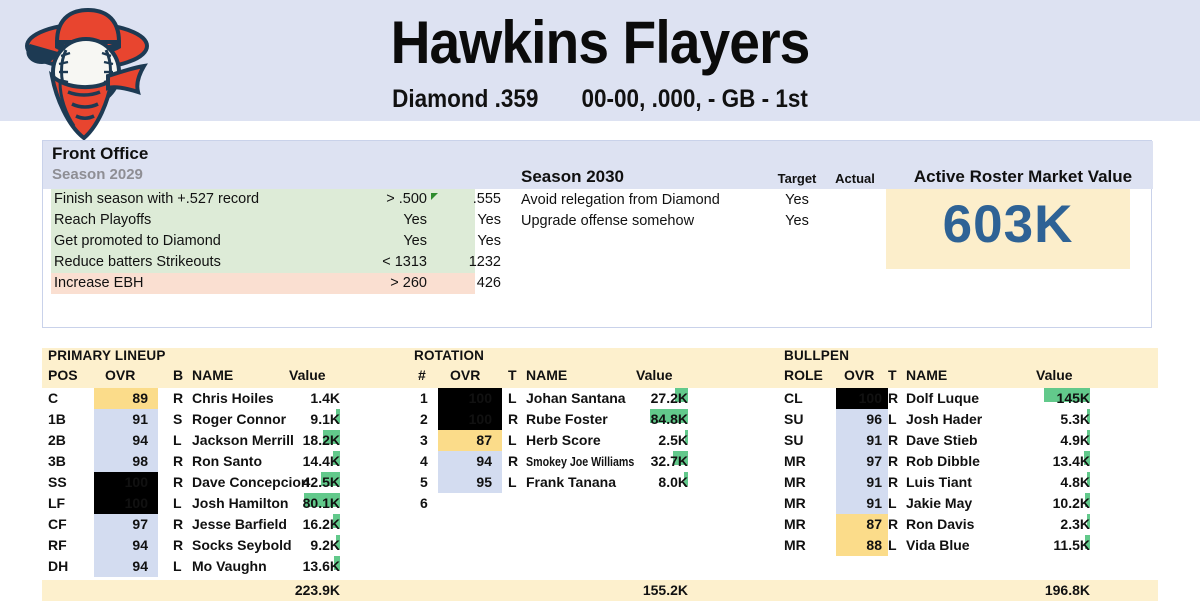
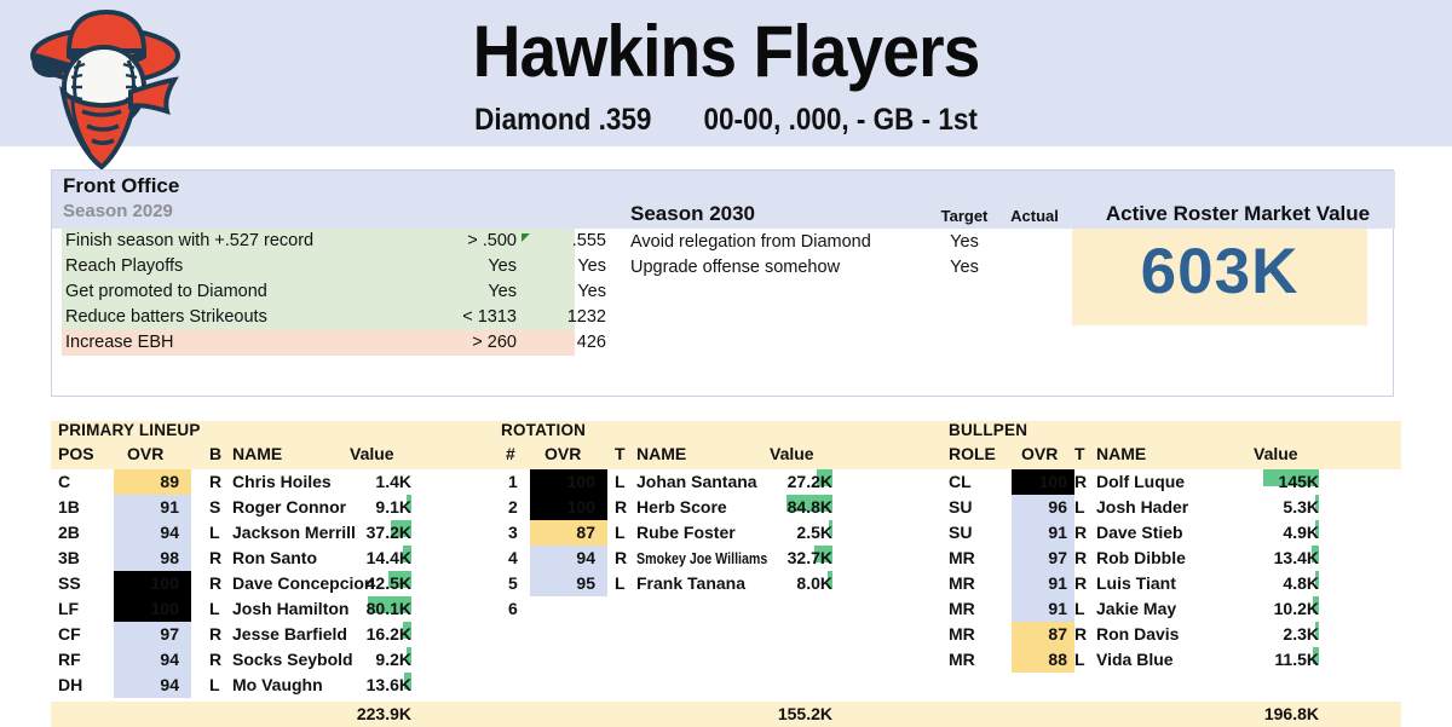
  Hawkins Flayers
  Diamond .359 00-00, .000, - GB - 1st
  Front Office
  Season 2029
  Finish season with +.527 record
  > .500
  .555
  Reach Playoffs
  Yes
  Yes
  Get promoted to Diamond
  Yes
  Yes
  Reduce batters Strikeouts
  < 1313
  1232
  Increase EBH
  > 260
  426
  Season 2030
  Target
  Actual
  Avoid relegation from Diamond
  Yes
  Upgrade offense somehow
  Yes
  Active Roster Market Value
  603K
  PRIMARY LINEUP
  POS
  OVR
  B
  NAME
  Value
  C
  89
  R
  Chris Hoiles
  1.4K
  1B
  91
  S
  Roger Connor
  9.1K
  2B
  94
  L
  Jackson Merrill
- 18.2K
+ 37.2K
  3B
  98
  R
  Ron Santo
  14.4K
  SS
  R
  Dave Concepcion
  42.5K
  LF
  L
  Josh Hamilton
  80.1K
  CF
  97
  R
  Jesse Barfield
  16.2K
  RF
  94
  R
  Socks Seybold
  9.2K
  DH
  94
  L
  Mo Vaughn
  13.6K
  223.9K
  ROTATION
  #
  OVR
  T
  NAME
  Value
  1
  L
  Johan Santana
  27.2K
  2
  R
- Rube Foster
+ Herb Score
  84.8K
  3
  87
  L
- Herb Score
+ Rube Foster
  2.5K
  4
  94
  R
  Smokey Joe Williams
  32.7K
  5
  95
  L
  Frank Tanana
  8.0K
  6
  155.2K
  BULLPEN
  ROLE
  OVR
  T
  NAME
  Value
  CL
  R
  Dolf Luque
  145K
  SU
  96
  L
  Josh Hader
  5.3K
  SU
  91
  R
  Dave Stieb
  4.9K
  MR
  97
  R
  Rob Dibble
  13.4K
  MR
  91
  R
  Luis Tiant
  4.8K
  MR
  91
  L
  Jakie May
  10.2K
  MR
  87
  R
  Ron Davis
  2.3K
  MR
  88
  L
  Vida Blue
  11.5K
  196.8K
